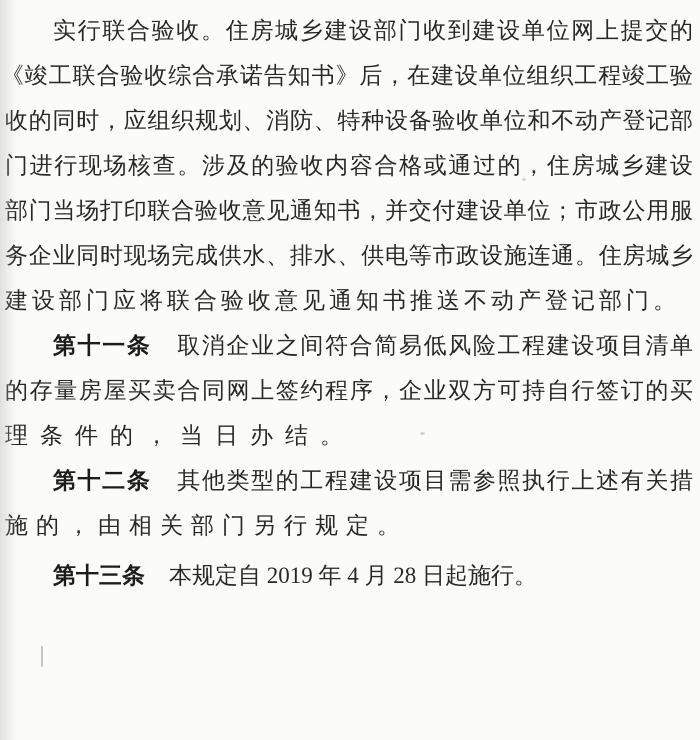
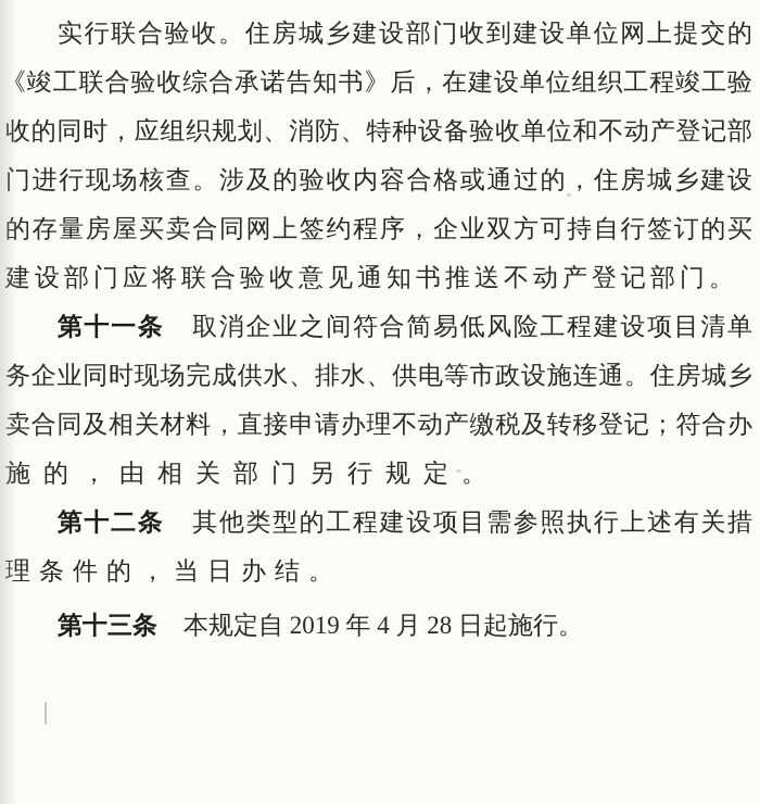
  实行联合验收。住房城乡建设部门收到建设单位网上提交的
  竣工联合验收综合承诺告知书》后，在建设单位组织工程竣工验
  收的同时，应组织规划、消防、特种设备验收单位和不动产登记部
  门进行现场核查。涉及的验收内容合格或通过的，住房城乡建设
- 部门当场打印联合验收意见通知书，并交付建设单位；市政公用服
- 务企业同时现场完成供水、排水、供电等市政设施连通。住房城乡
+ 的存量房屋买卖合同网上签约程序，企业双方可持自行签订的买
  建设部门应将联合验收意见通知书推送不动产登记部门。
  第十一条 取消企业之间符合简易低风险工程建设项目清单
- 的存量房屋买卖合同网上签约程序，企业双方可持自行签订的买
+ 务企业同时现场完成供水、排水、供电等市政设施连通。住房城乡
+ 卖合同及相关材料，直接申请办理不动产缴税及转移登记；符合办
- 理条件的，当日办结。
+ 施的，由相关部门另行规定。
  第十二条 其他类型的工程建设项目需参照执行上述有关措
- 施的，由相关部门另行规定。
+ 理条件的，当日办结。
  第十三条 本规定自 2019 年 4 月 28 日起施行。
